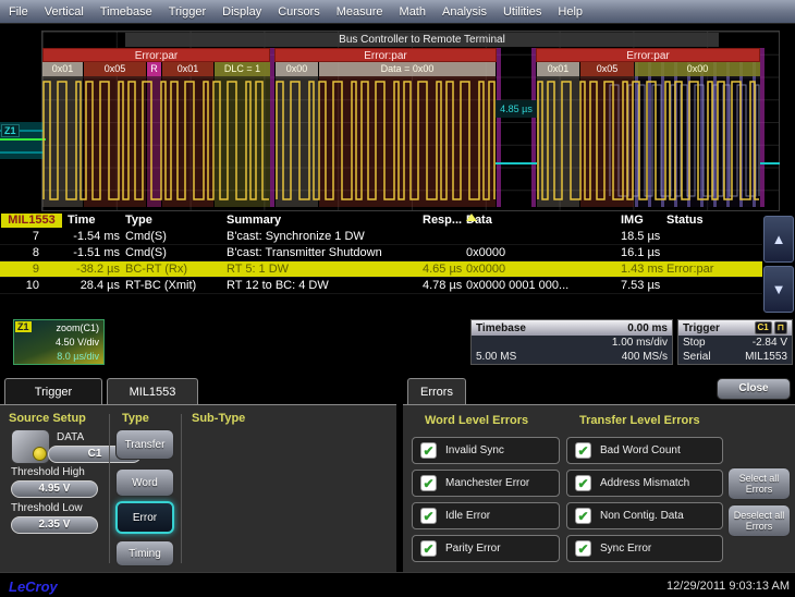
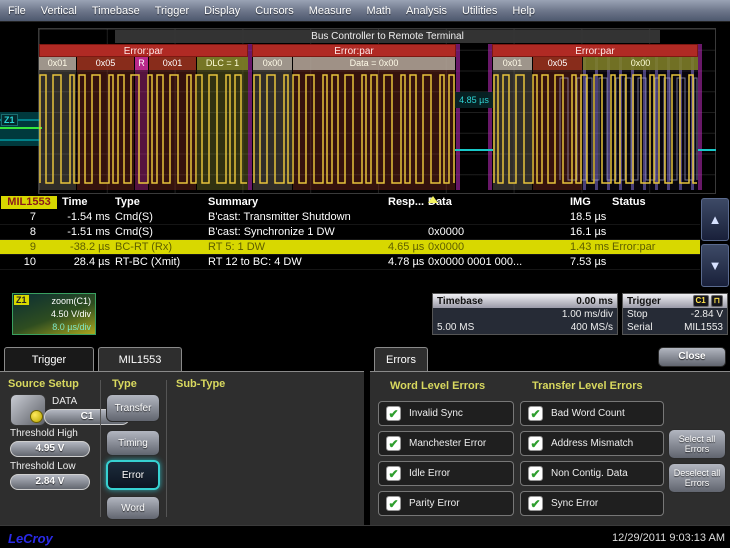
  File
  Vertical
  Timebase
  Trigger
  Display
  Cursors
  Measure
  Math
  Analysis
  Utilities
  Help
  0x01
  0x05
  R
  0x01
  DLC = 1
  0x00
  Data = 0x00
  0x01
  0x05
  0x00
  Error:par
  Error:par
  Error:par
  Bus Controller to Remote Terminal
  4.85 µs
  Z1
  MIL1553
  Time
  Type
  Summary
  Resp...
  Data
  IMG
  Status
  7
  -1.54 ms
  Cmd(S)
- B'cast: Synchronize 1 DW
+ B'cast: Transmitter Shutdown
  18.5 µs
  8
  -1.51 ms
  Cmd(S)
- B'cast: Transmitter Shutdown
+ B'cast: Synchronize 1 DW
  0x0000
  16.1 µs
  9
  -38.2 µs
  BC-RT (Rx)
  RT 5: 1 DW
  4.65 µs
  0x0000
  1.43 ms
  Error:par
  10
  28.4 µs
  RT-BC (Xmit)
  RT 12 to BC: 4 DW
  4.78 µs
  0x0000 0001 000...
  7.53 µs
  ▲
  ▼
  Z1
  zoom(C1)
  4.50 V/div
  8.0 µs/div
  Timebase
  0.00 ms
  1.00 ms/div
  5.00 MS
  400 MS/s
  Trigger
  C1 ⊓
  Stop
  -2.84 V
  Serial
  MIL1553
  Trigger
  MIL1553
  Source Setup
  DATA
  C1
  Threshold High
  4.95 V
  Threshold Low
- 2.35 V
+ 2.84 V
  Type
  Transfer
- Word
+ Timing
  Error
- Timing
+ Word
  Sub-Type
  Errors
  Close
  Word Level Errors
  ✔
  Invalid Sync
  ✔
  Manchester Error
  ✔
  Idle Error
  ✔
  Parity Error
  Transfer Level Errors
  ✔
  Bad Word Count
  ✔
  Address Mismatch
  ✔
  Non Contig. Data
  ✔
  Sync Error
  Select all Errors
  Deselect all Errors
  LeCroy
  12/29/2011 9:03:13 AM
